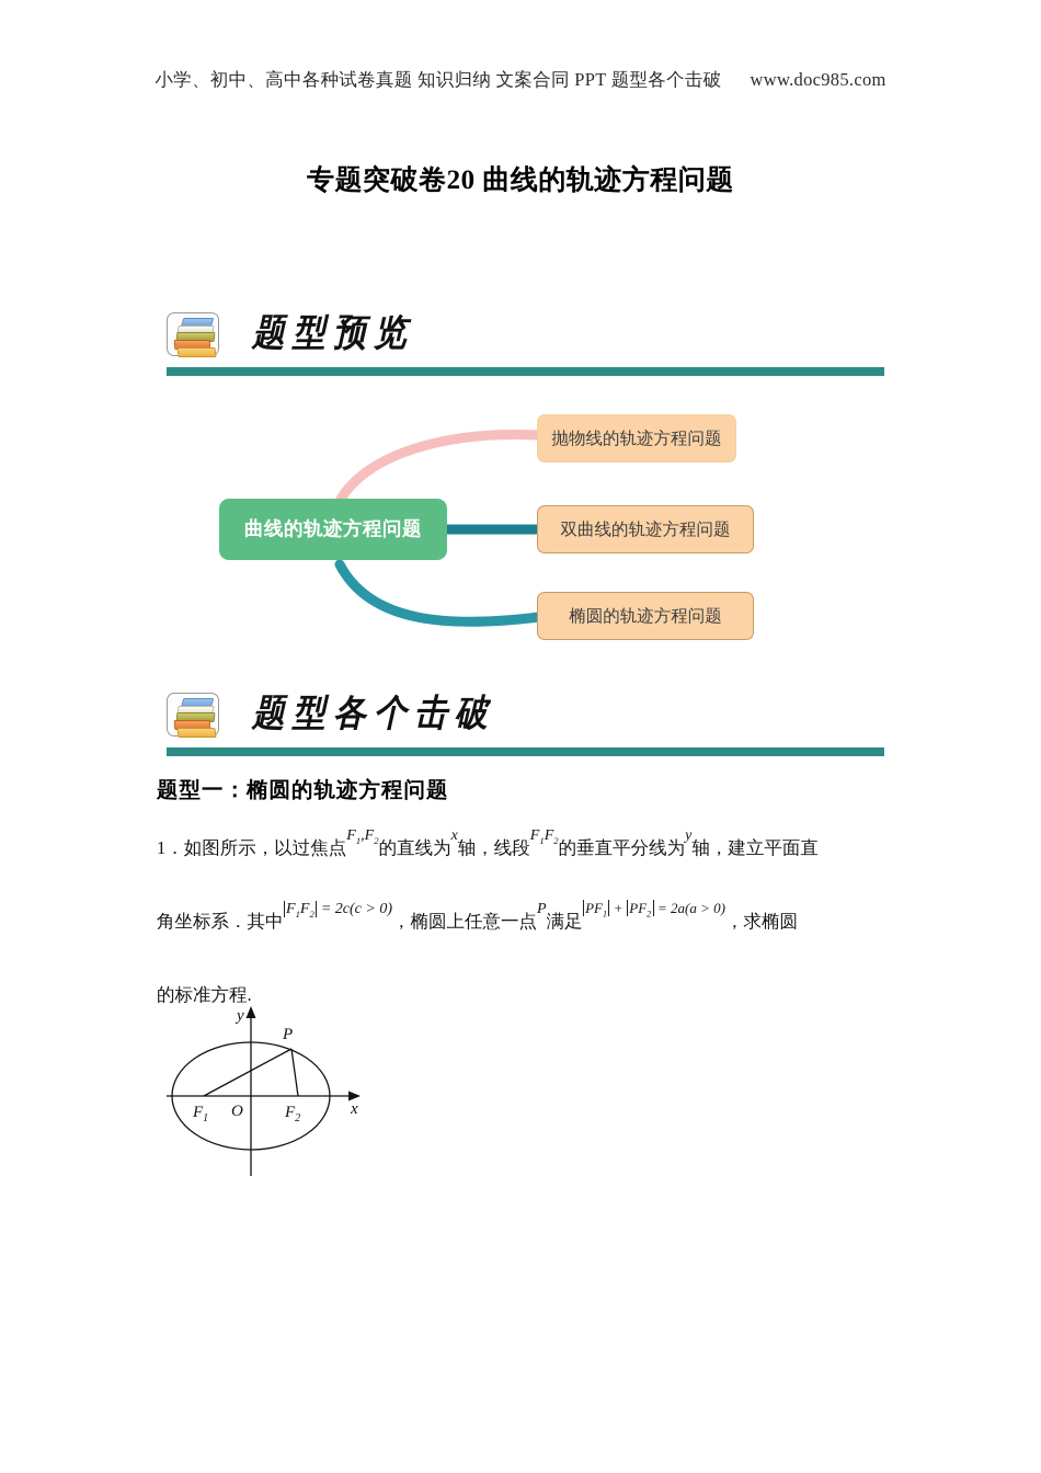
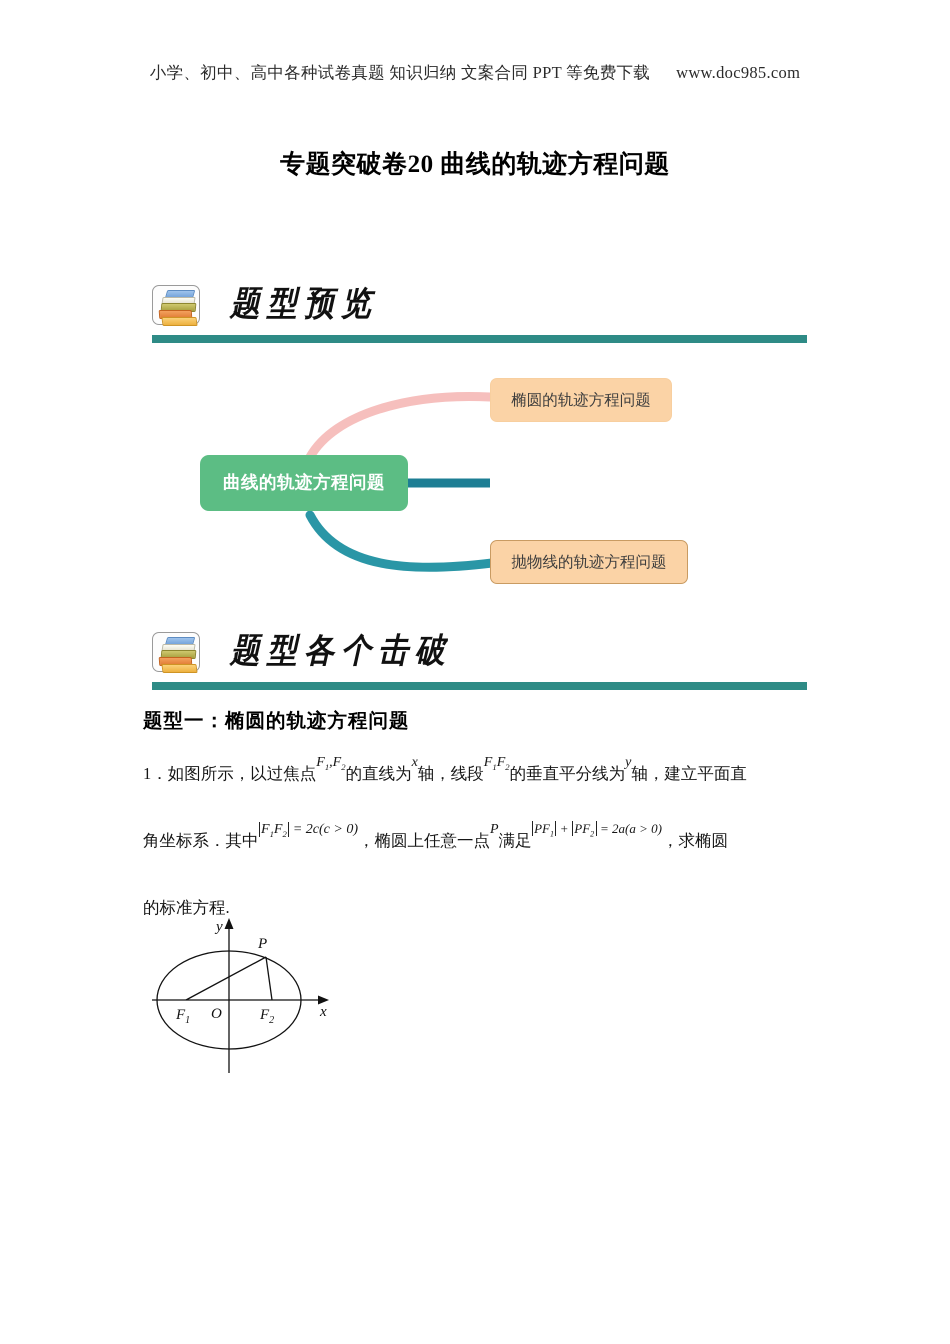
- 小学、初中、高中各种试卷真题 知识归纳 文案合同 PPT 题型各个击破 www.doc985.com
+ 小学、初中、高中各种试卷真题 知识归纳 文案合同 PPT 等免费下载 www.doc985.com
  专题突破卷20 曲线的轨迹方程问题
  题型预览
  曲线的轨迹方程问题
- 抛物线的轨迹方程问题
+ 椭圆的轨迹方程问题
- 双曲线的轨迹方程问题
- 椭圆的轨迹方程问题
+ 抛物线的轨迹方程问题
  题型各个击破
  题型一：椭圆的轨迹方程问题
  1．如图所示，以过焦点F1,F2的直线为x轴，线段F1F2的垂直平分线为y轴，建立平面直
  角坐标系．其中F1F2 = 2c(c > 0)，椭圆上任意一点P满足PF1 + PF2 = 2a(a > 0)，求椭圆
  的标准方程.
  P
  F1
  O
  F2
  y
  x
